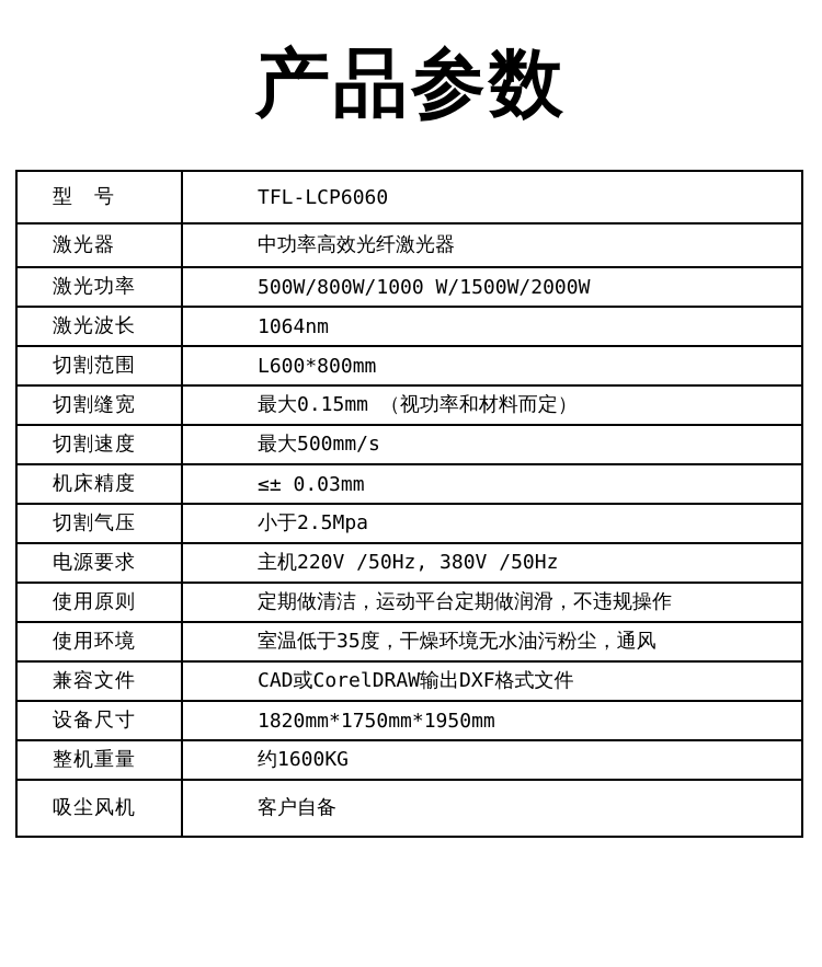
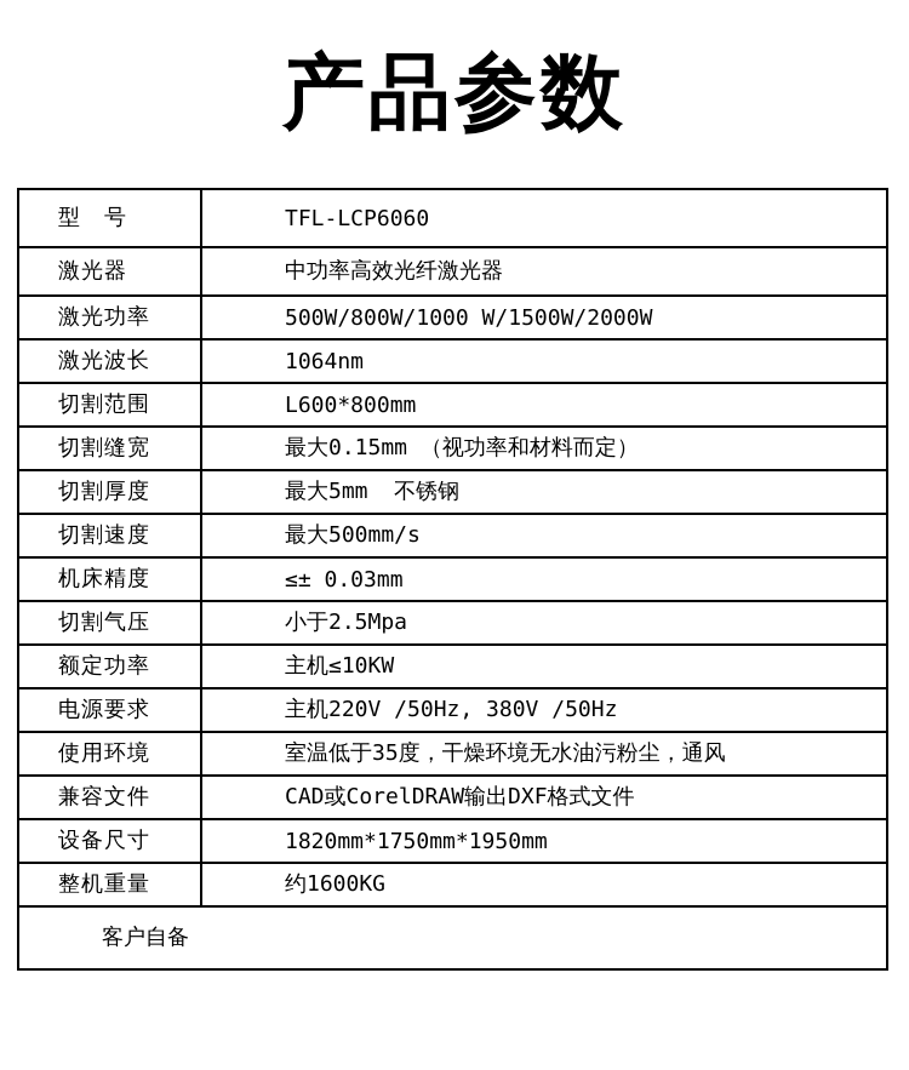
  产品参数
  型 号
  TFL-LCP6060
  激光器
  中功率高效光纤激光器
  激光功率
  500W/800W/1000 W/1500W/2000W
  激光波长
  1064nm
  切割范围
  L600*800mm
  切割缝宽
  最大0.15mm （视功率和材料而定）
+ 切割厚度
+ 最大5mm 不锈钢
  切割速度
  最大500mm/s
  机床精度
  ≤± 0.03mm
  切割气压
  小于2.5Mpa
+ 额定功率
+ 主机≤10KW
  电源要求
  主机220V /50Hz, 380V /50Hz
- 使用原则
- 定期做清洁，运动平台定期做润滑，不违规操作
  使用环境
  室温低于35度，干燥环境无水油污粉尘，通风
  兼容文件
  CAD或CorelDRAW输出DXF格式文件
  设备尺寸
  1820mm*1750mm*1950mm
  整机重量
  约1600KG
- 吸尘风机
  客户自备
